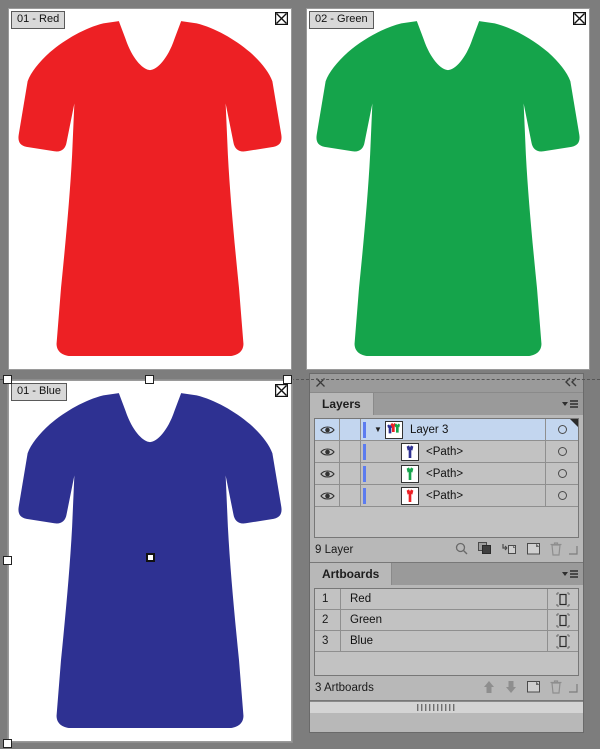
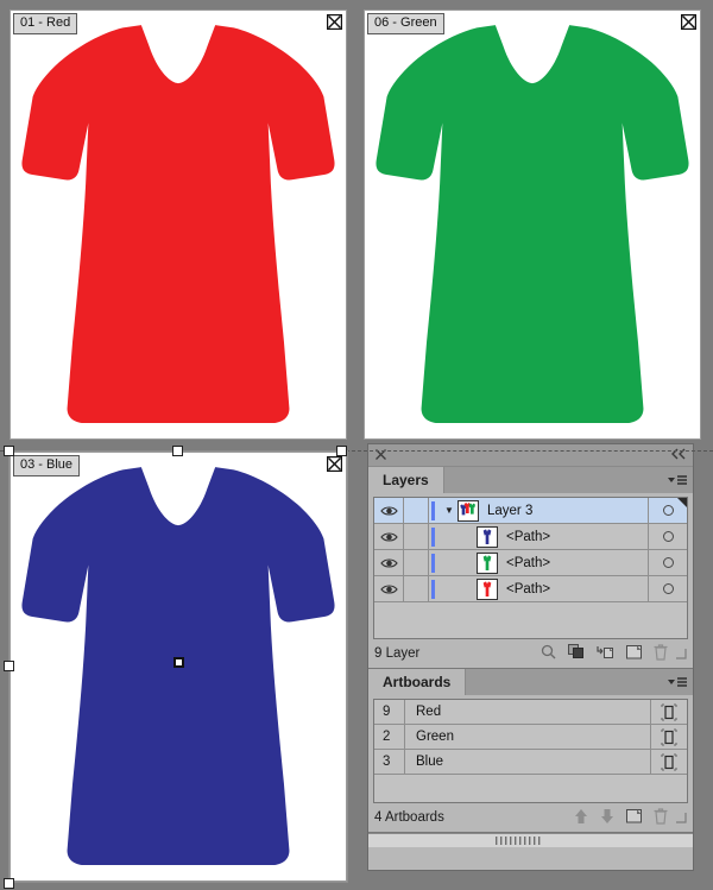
  01 - Red
- 02 - Green
+ 06 - Green
- 01 - Blue
+ 03 - Blue
  Layers
  ▼
  Layer 3
  <Path>
  <Path>
  <Path>
  9 Layer
  Artboards
- 1
+ 9
  Red
  2
  Green
  3
  Blue
- 3 Artboards
+ 4 Artboards
